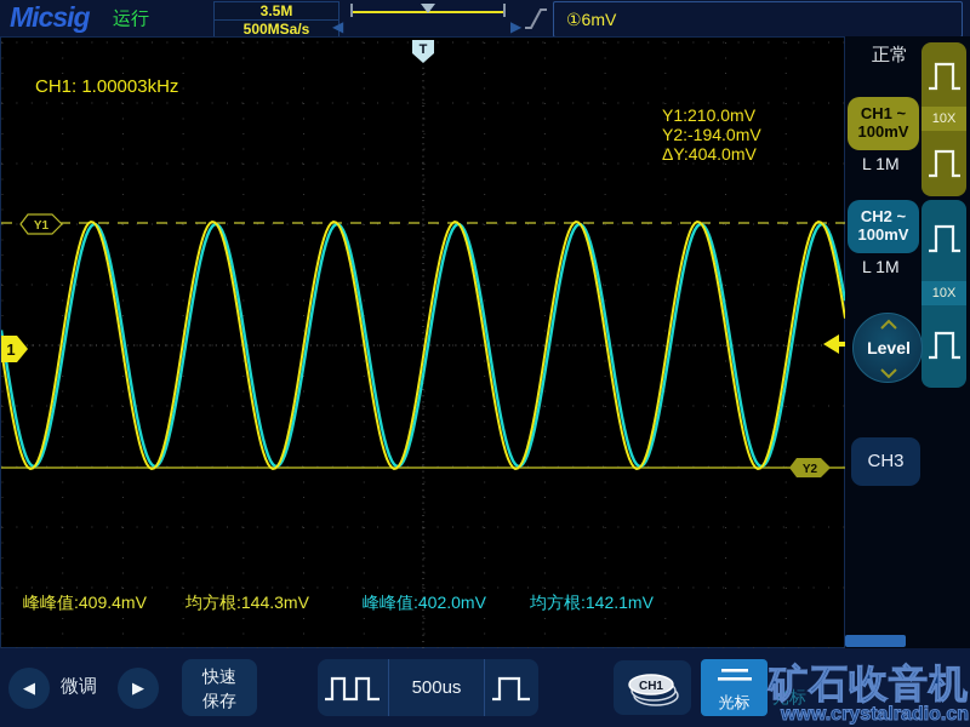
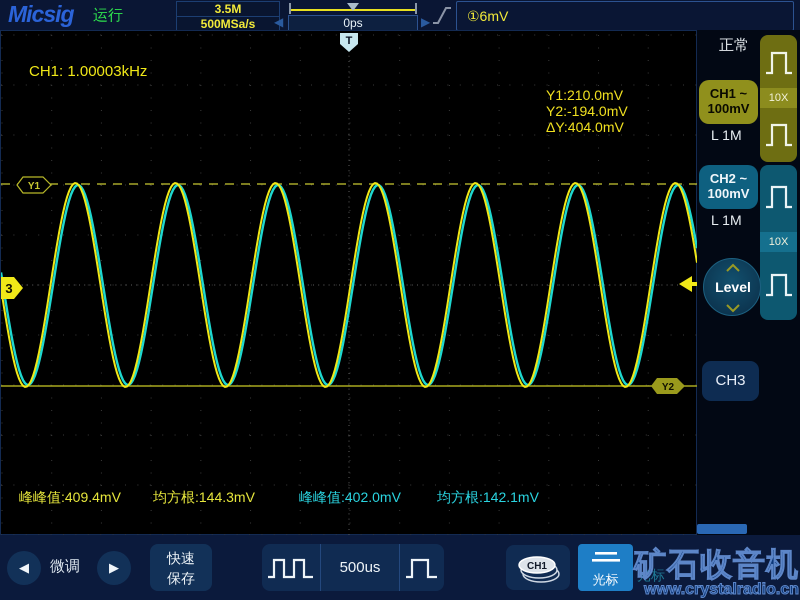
  Micsig
  运行
  3.5M
  500MSa/s
  ◀
+ 0ps
  ▶
  ①6mV
  Y1
  Y2
  T
- 1
+ 3
  CH1: 1.00003kHz
  Y1:210.0mV
  Y2:-194.0mV
  ΔY:404.0mV
  峰峰值:409.4mV
  均方根:144.3mV
  峰峰值:402.0mV
  均方根:142.1mV
  正常
  10X
  CH1 ~
  100mV
  L 1M
  10X
  CH2 ~
  100mV
  L 1M
  Level
  CH3
  ◀
  微调
  ▶
  快速
  保存
  500us
  CH1
  光标
  光标
  矿石收音机
  www.crystalradio.cn
